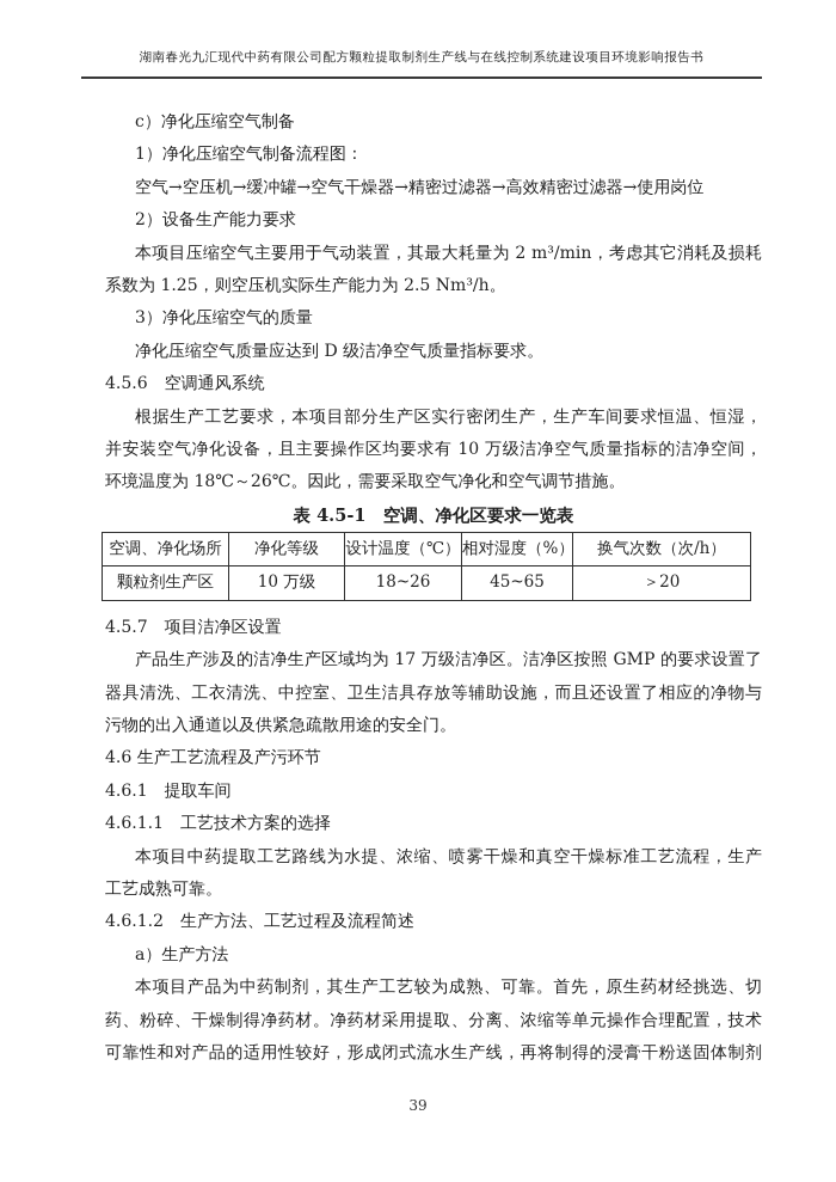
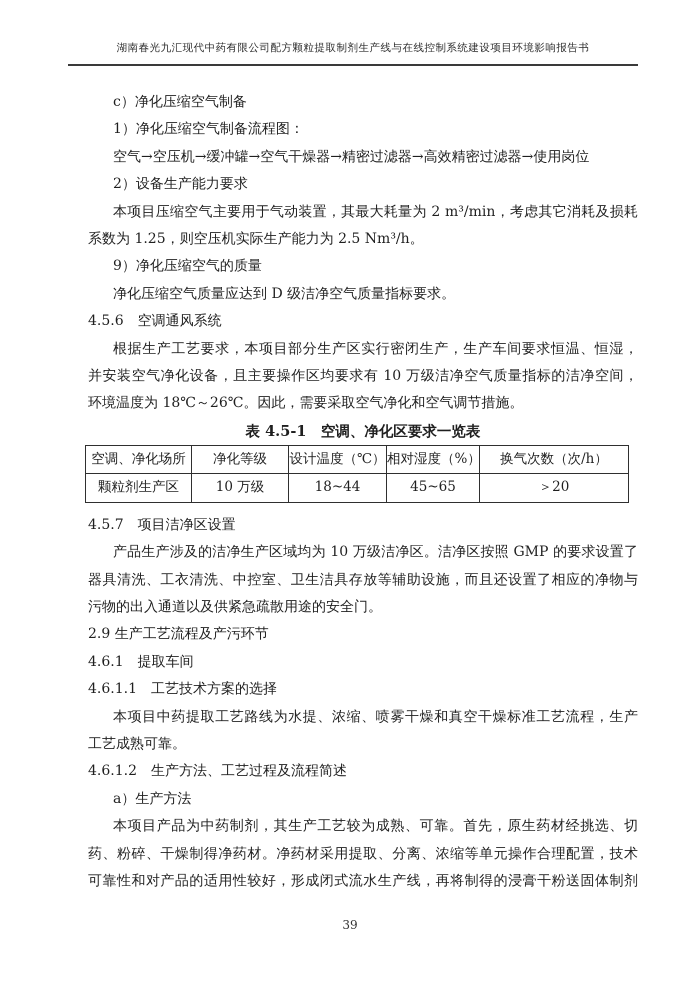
  湖南春光九汇现代中药有限公司配方颗粒提取制剂生产线与在线控制系统建设项目环境影响报告书
  c）净化压缩空气制备
  1）净化压缩空气制备流程图：
  空气→空压机→缓冲罐→空气干燥器→精密过滤器→高效精密过滤器→使用岗位
  2）设备生产能力要求
  本项目压缩空气主要用于气动装置，其最大耗量为 2 m³/min，考虑其它消耗及损耗
  系数为 1.25，则空压机实际生产能力为 2.5 Nm³/h。
- 3）净化压缩空气的质量
+ 9）净化压缩空气的质量
  净化压缩空气质量应达到 D 级洁净空气质量指标要求。
  4.5.6 空调通风系统
  根据生产工艺要求，本项目部分生产区实行密闭生产，生产车间要求恒温、恒湿，
  并安装空气净化设备，且主要操作区均要求有 10 万级洁净空气质量指标的洁净空间，
  环境温度为 18℃～26℃。因此，需要采取空气净化和空气调节措施。
  表 4.5-1 空调、净化区要求一览表
  空调、净化场所	净化等级	设计温度（℃）	相对湿度（%）	换气次数（次/h）
- 颗粒剂生产区	10 万级	18~26	45~65	＞20
+ 颗粒剂生产区	10 万级	18~44	45~65	＞20
  4.5.7 项目洁净区设置
- 产品生产涉及的洁净生产区域均为 17 万级洁净区。洁净区按照 GMP 的要求设置了
+ 产品生产涉及的洁净生产区域均为 10 万级洁净区。洁净区按照 GMP 的要求设置了
  器具清洗、工衣清洗、中控室、卫生洁具存放等辅助设施，而且还设置了相应的净物与
  污物的出入通道以及供紧急疏散用途的安全门。
- 4.6 生产工艺流程及产污环节
+ 2.9 生产工艺流程及产污环节
  4.6.1 提取车间
  4.6.1.1 工艺技术方案的选择
  本项目中药提取工艺路线为水提、浓缩、喷雾干燥和真空干燥标准工艺流程，生产
  工艺成熟可靠。
  4.6.1.2 生产方法、工艺过程及流程简述
  a）生产方法
  本项目产品为中药制剂，其生产工艺较为成熟、可靠。首先，原生药材经挑选、切
  药、粉碎、干燥制得净药材。净药材采用提取、分离、浓缩等单元操作合理配置，技术
  可靠性和对产品的适用性较好，形成闭式流水生产线，再将制得的浸膏干粉送固体制剂
  39
